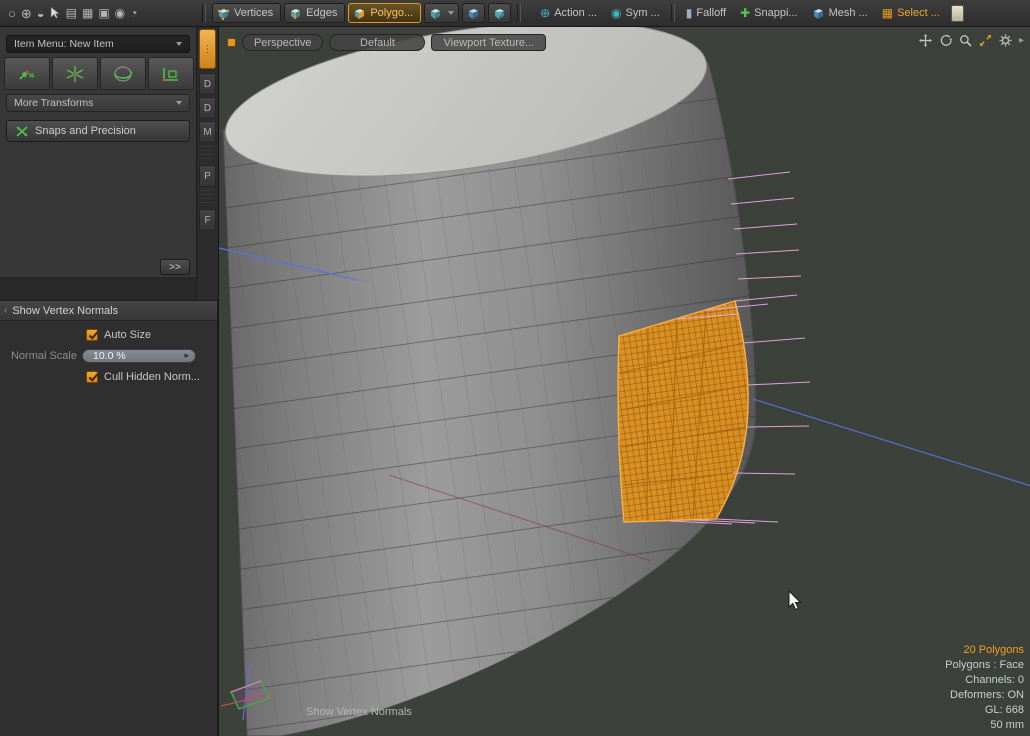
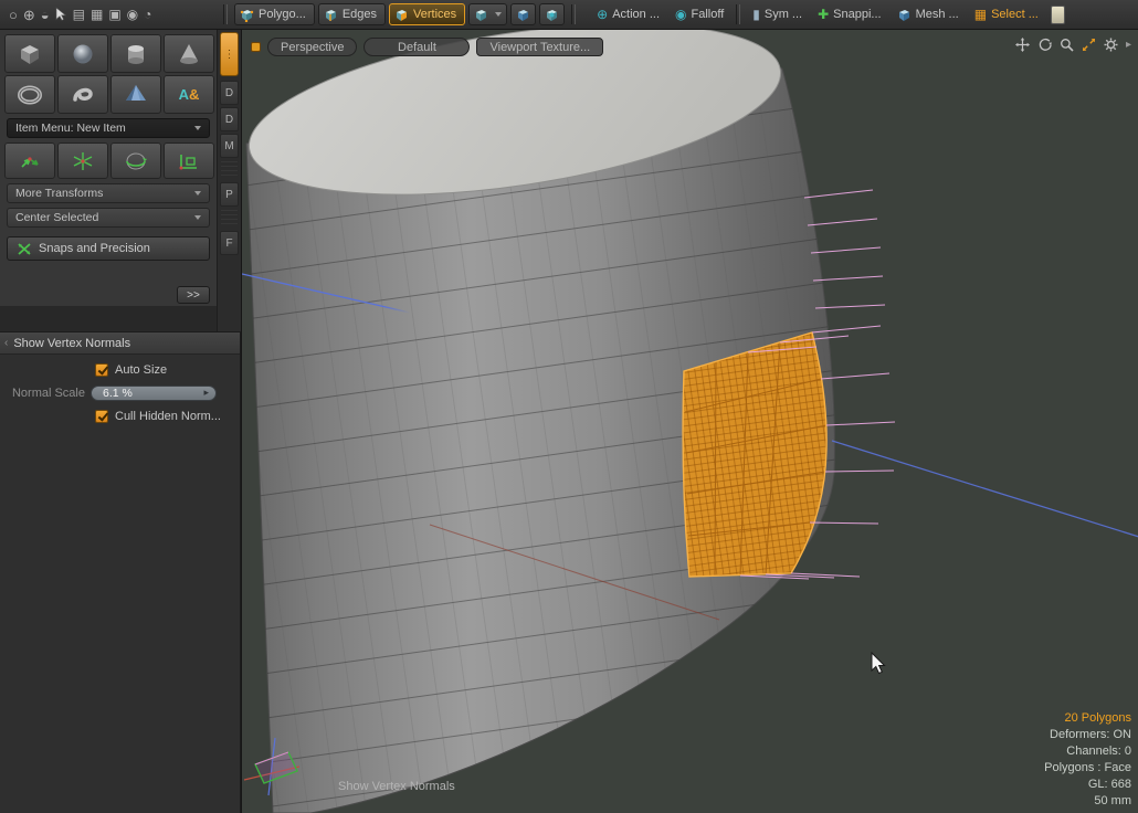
  ○
  ⊕
  ◒
  ▤
  ▦
  ▣
  ◉
  ◔
- Vertices
+ Polygo...
  Edges
- Polygo...
+ Vertices
  ⊕
  Action ...
  ◉
- Sym ...
+ Falloff
  ▮
- Falloff
+ Sym ...
  ✚
  Snappi...
  Mesh ...
  ▦
  Select ...
+ A&
  Item Menu: New Item
  More Transforms
+ Center Selected
  Snaps and Precision
  >>
  ⋮
  D
  D
  M
  P
  F
  ‹
  Show Vertex Normals
  Auto Size
  Normal Scale
- 10.0 %
+ 6.1 %
  ▸
  Cull Hidden Norm...
  Perspective
  Default
  Viewport Texture...
  ▸
  Show Vertex Normals
  20 Polygons
- Polygons : Face
+ Deformers: ON
  Channels: 0
- Deformers: ON
+ Polygons : Face
  GL: 668
  50 mm
